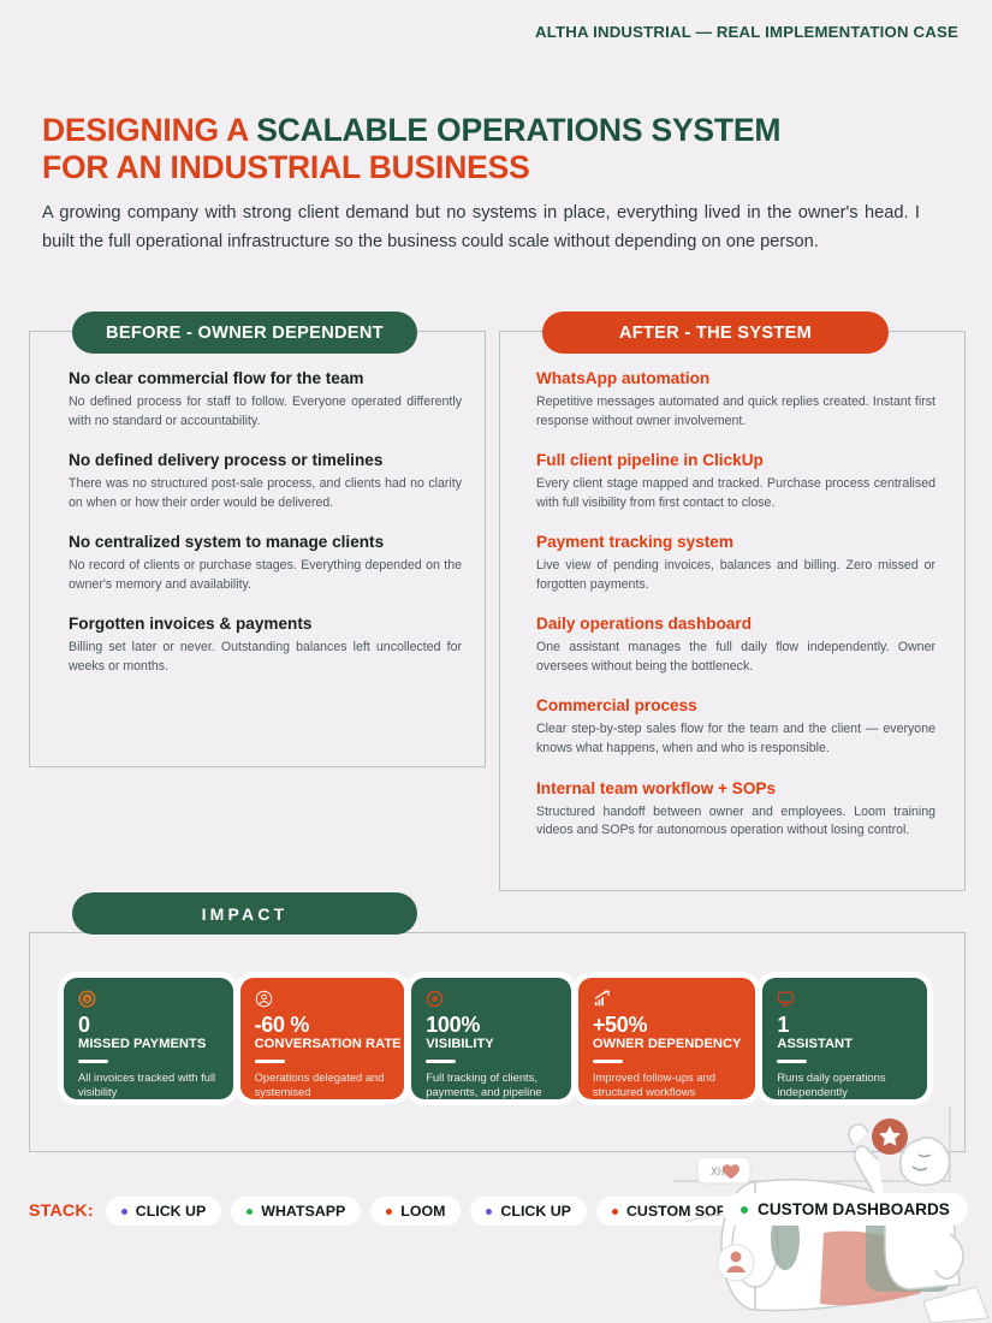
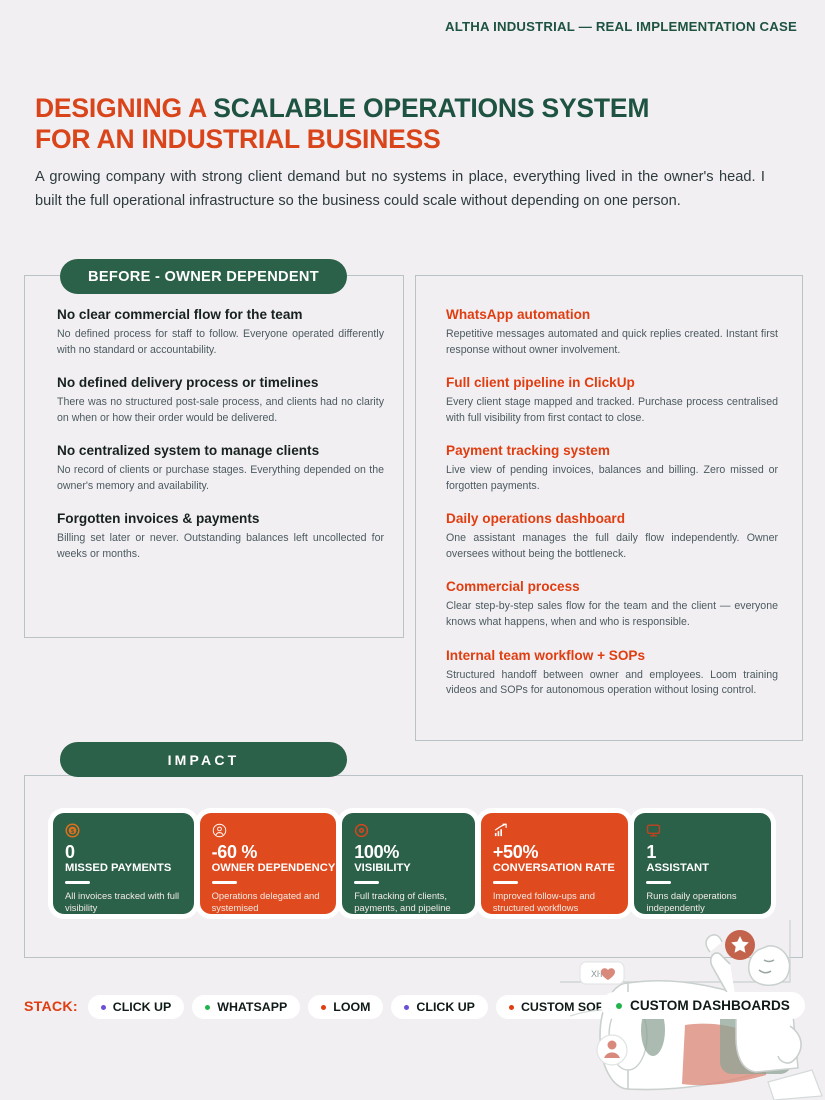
  ALTHA INDUSTRIAL — REAL IMPLEMENTATION CASE
  DESIGNING A SCALABLE OPERATIONS SYSTEM
  FOR AN INDUSTRIAL BUSINESS
  A growing company with strong client demand but no systems in place, everything lived in the owner's head. I built the full operational infrastructure so the business could scale without depending on one person.
  BEFORE - OWNER DEPENDENT
  No clear commercial flow for the team
  No defined process for staff to follow. Everyone operated differently with no standard or accountability.
  No defined delivery process or timelines
  There was no structured post-sale process, and clients had no clarity on when or how their order would be delivered.
  No centralized system to manage clients
  No record of clients or purchase stages. Everything depended on the owner's memory and availability.
  Forgotten invoices & payments
  Billing set later or never. Outstanding balances left uncollected for weeks or months.
- AFTER - THE SYSTEM
  WhatsApp automation
  Repetitive messages automated and quick replies created. Instant first response without owner involvement.
  Full client pipeline in ClickUp
  Every client stage mapped and tracked. Purchase process centralised with full visibility from first contact to close.
  Payment tracking system
  Live view of pending invoices, balances and billing. Zero missed or forgotten payments.
  Daily operations dashboard
  One assistant manages the full daily flow independently. Owner oversees without being the bottleneck.
  Commercial process
  Clear step-by-step sales flow for the team and the client — everyone knows what happens, when and who is responsible.
  Internal team workflow + SOPs
  Structured handoff between owner and employees. Loom training videos and SOPs for autonomous operation without losing control.
  IMPACT
  0
  MISSED PAYMENTS
  All invoices tracked with full visibility
  -60 %
- CONVERSATION RATE
+ OWNER DEPENDENCY
  Operations delegated and systemised
  100%
  VISIBILITY
  Full tracking of clients, payments, and pipeline
  +50%
- OWNER DEPENDENCY
+ CONVERSATION RATE
  Improved follow-ups and structured workflows
  1
  ASSISTANT
  Runs daily operations independently
  XŀI
  STACK:
  CLICK UP
  WHATSAPP
  LOOM
  CLICK UP
  CUSTOM SOP
  CUSTOM DASHBOARDS
